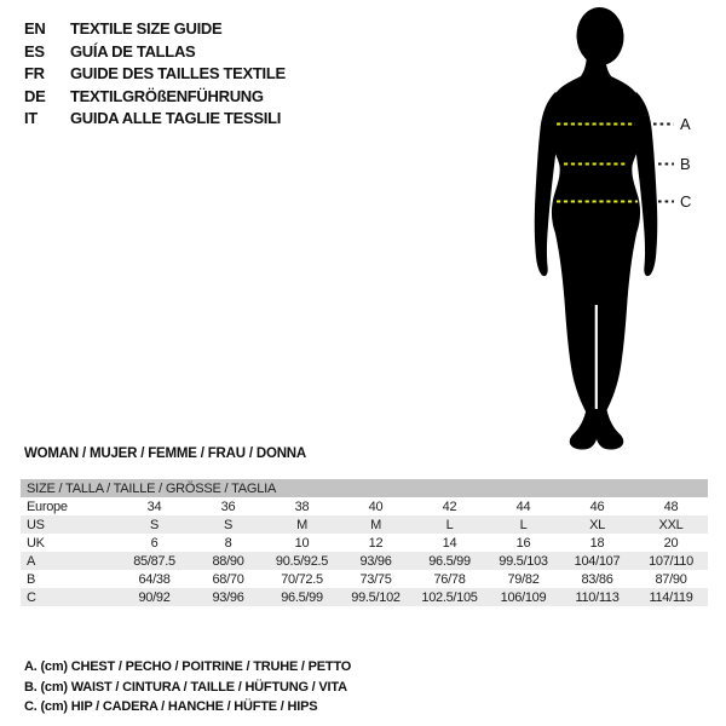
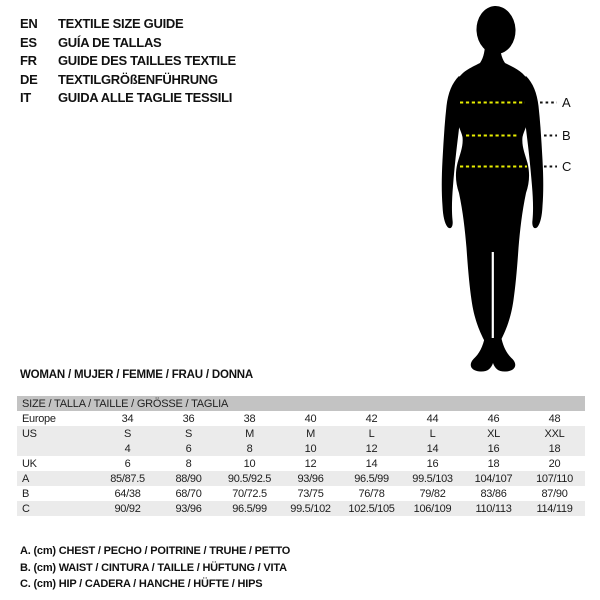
  EN
  TEXTILE SIZE GUIDE
  ES
  GUÍA DE TALLAS
  FR
  GUIDE DES TAILLES TEXTILE
  DE
  TEXTILGRÖßENFÜHRUNG
  IT
  GUIDA ALLE TAGLIE TESSILI
  A
  B
  C
  WOMAN / MUJER / FEMME / FRAU / DONNA
  SIZE / TALLA / TAILLE / GRÖSSE / TAGLIA
  Europe	34	36	38	40	42	44	46	48
  US	S	S	M	M	L	L	XL	XXL
+ 	4	6	8	10	12	14	16	18
  UK	6	8	10	12	14	16	18	20
  A	85/87.5	88/90	90.5/92.5	93/96	96.5/99	99.5/103	104/107	107/110
  B	64/38	68/70	70/72.5	73/75	76/78	79/82	83/86	87/90
  C	90/92	93/96	96.5/99	99.5/102	102.5/105	106/109	110/113	114/119
  A. (cm) CHEST / PECHO / POITRINE / TRUHE / PETTO
  B. (cm) WAIST / CINTURA / TAILLE / HÜFTUNG / VITA
  C. (cm) HIP / CADERA / HANCHE / HÜFTE / HIPS
